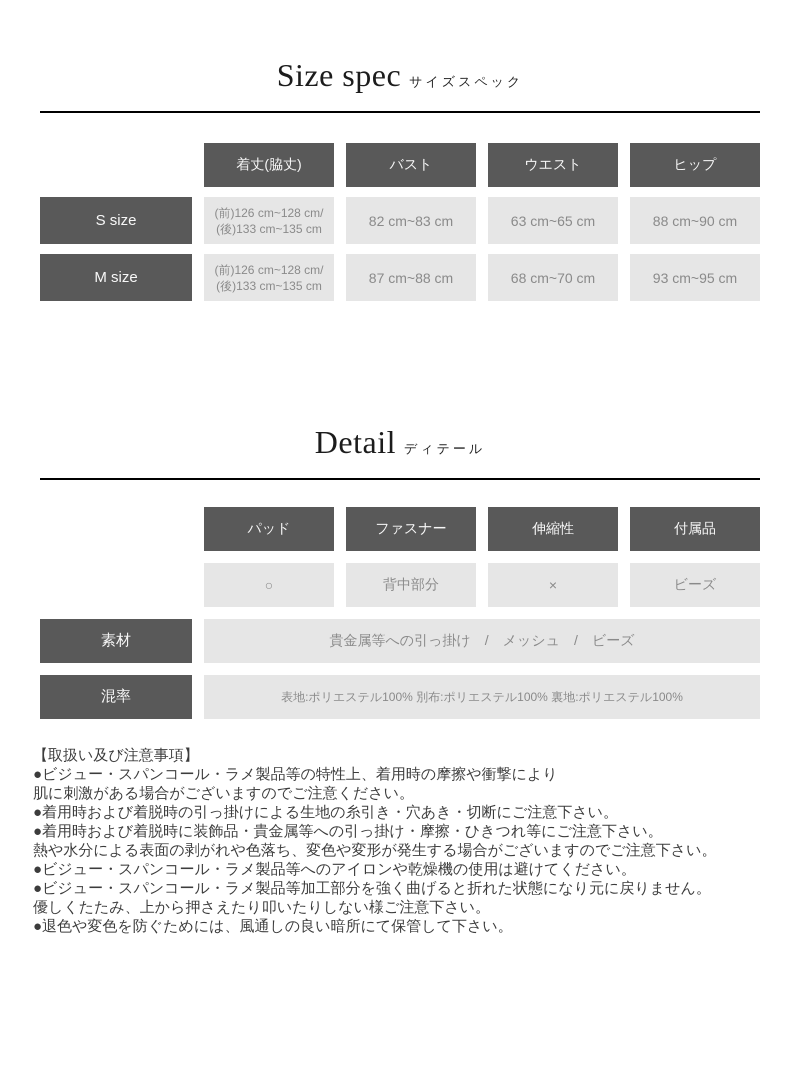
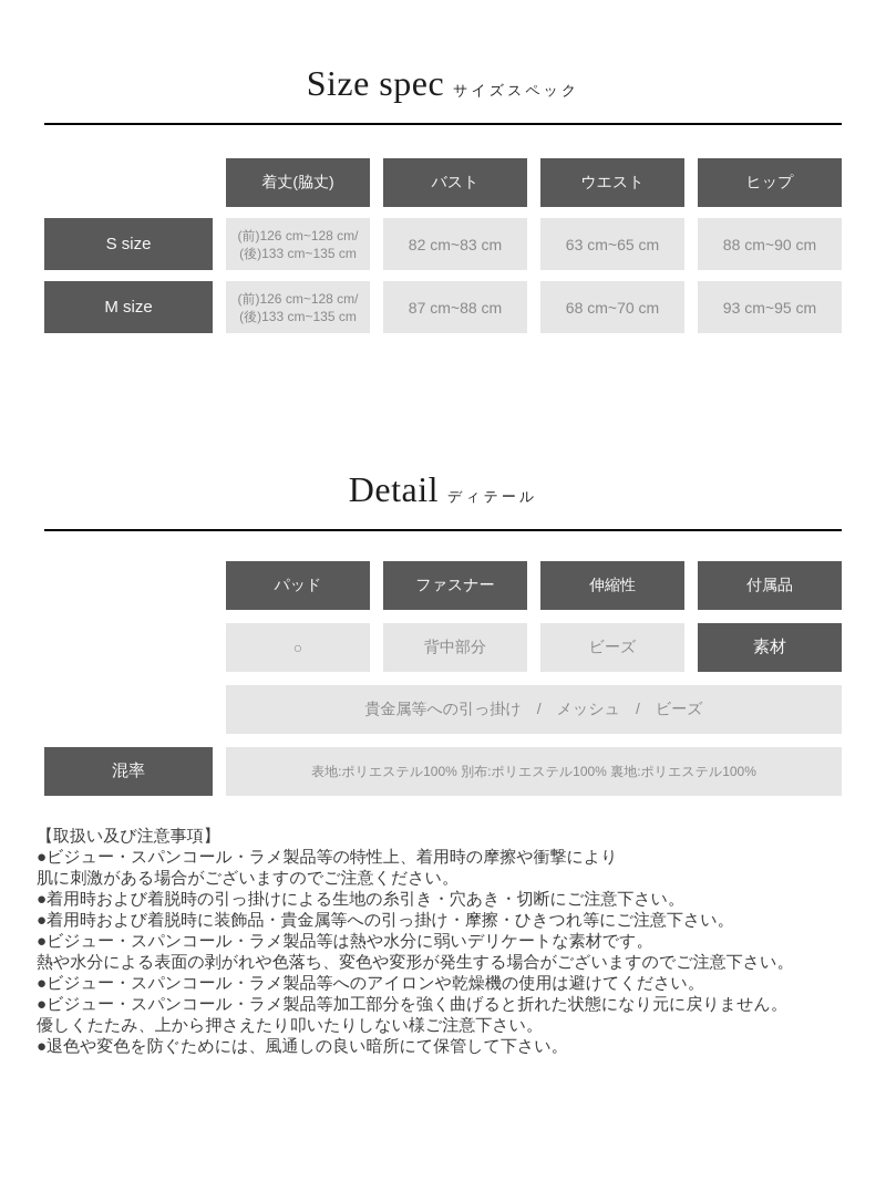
  Size spec サイズスペック
  着丈(脇丈)
  バスト
  ウエスト
  ヒップ
  S size
  (前)126 cm~128 cm/
  (後)133 cm~135 cm
  82 cm~83 cm
  63 cm~65 cm
  88 cm~90 cm
  M size
  (前)126 cm~128 cm/
  (後)133 cm~135 cm
  87 cm~88 cm
  68 cm~70 cm
  93 cm~95 cm
  Detail ディテール
  パッド
  ファスナー
  伸縮性
  付属品
  ○
  背中部分
- ×
  ビーズ
  素材
  貴金属等への引っ掛け / メッシュ / ビーズ
  混率
  表地:ポリエステル100% 別布:ポリエステル100% 裏地:ポリエステル100%
  【取扱い及び注意事項】
  ●ビジュー・スパンコール・ラメ製品等の特性上、着用時の摩擦や衝撃により
  肌に刺激がある場合がございますのでご注意ください。
  ●着用時および着脱時の引っ掛けによる生地の糸引き・穴あき・切断にご注意下さい。
  ●着用時および着脱時に装飾品・貴金属等への引っ掛け・摩擦・ひきつれ等にご注意下さい。
+ ●ビジュー・スパンコール・ラメ製品等は熱や水分に弱いデリケートな素材です。
  熱や水分による表面の剥がれや色落ち、変色や変形が発生する場合がございますのでご注意下さい。
  ●ビジュー・スパンコール・ラメ製品等へのアイロンや乾燥機の使用は避けてください。
  ●ビジュー・スパンコール・ラメ製品等加工部分を強く曲げると折れた状態になり元に戻りません。
  優しくたたみ、上から押さえたり叩いたりしない様ご注意下さい。
  ●退色や変色を防ぐためには、風通しの良い暗所にて保管して下さい。
